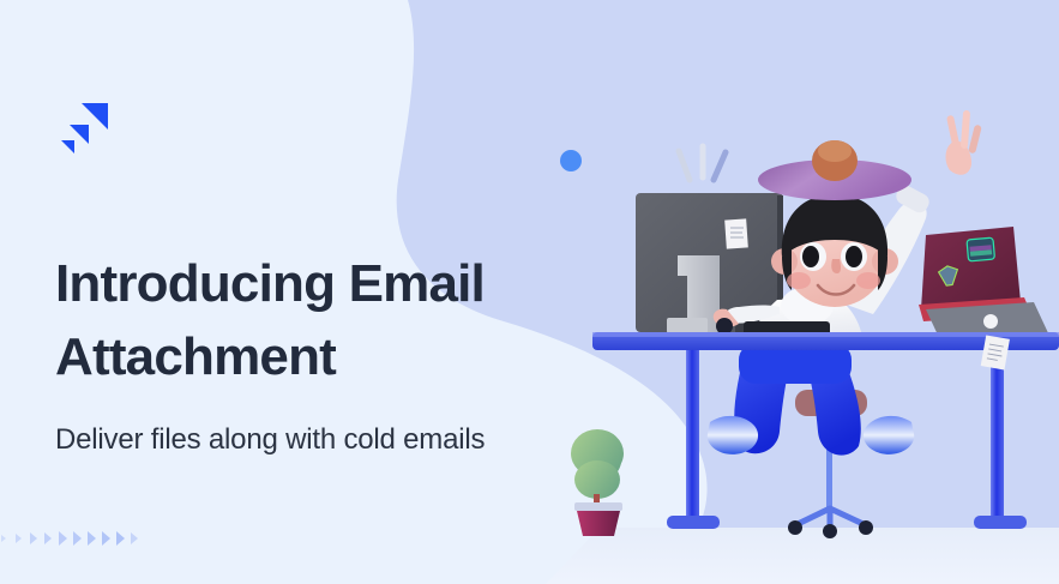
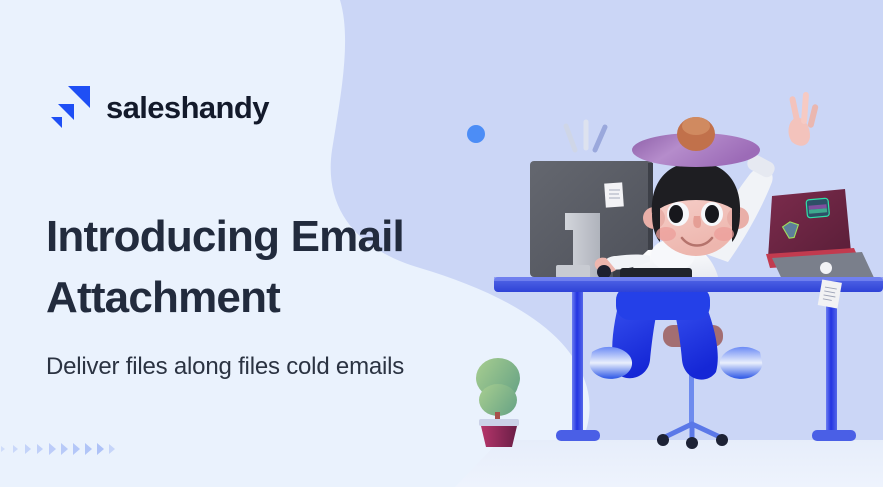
+ saleshandy
  Introducing Email
  Attachment
- Deliver files along with cold emails
+ Deliver files along files cold emails
